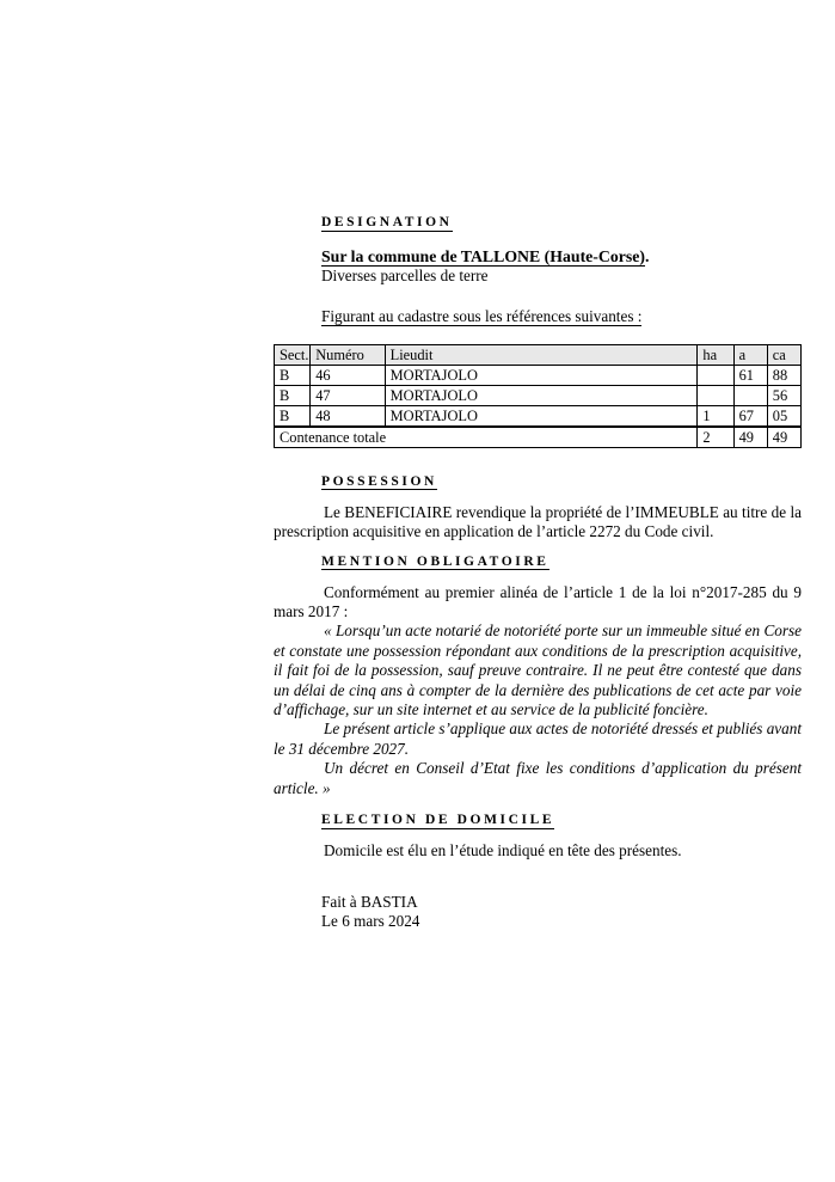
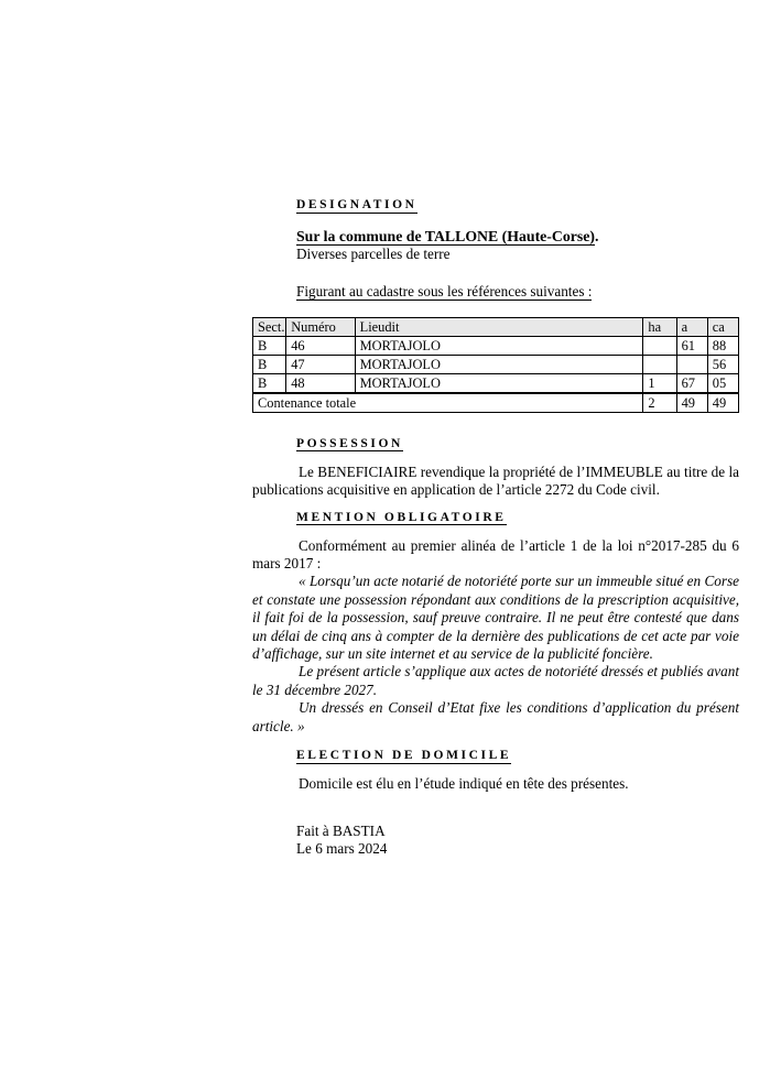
  DESIGNATION
  Sur la commune de TALLONE (Haute-Corse).
  Diverses parcelles de terre
  Figurant au cadastre sous les références suivantes :
  Sect.	Numéro	Lieudit	ha	a	ca
  B	46	MORTAJOLO		61	88
  B	47	MORTAJOLO			56
  B	48	MORTAJOLO	1	67	05
  Contenance totale	2	49	49
  POSSESSION
- Le BENEFICIAIRE revendique la propriété de l’IMMEUBLE au titre de la prescription acquisitive en application de l’article 2272 du Code civil.
+ Le BENEFICIAIRE revendique la propriété de l’IMMEUBLE au titre de la publications acquisitive en application de l’article 2272 du Code civil.
  MENTION OBLIGATOIRE
- Conformément au premier alinéa de l’article 1 de la loi n°2017-285 du 9 mars 2017 :
+ Conformément au premier alinéa de l’article 1 de la loi n°2017-285 du 6 mars 2017 :
  « Lorsqu’un acte notarié de notoriété porte sur un immeuble situé en Corse et constate une possession répondant aux conditions de la prescription acquisitive, il fait foi de la possession, sauf preuve contraire. Il ne peut être contesté que dans un délai de cinq ans à compter de la dernière des publications de cet acte par voie d’affichage, sur un site internet et au service de la publicité foncière.
  Le présent article s’applique aux actes de notoriété dressés et publiés avant le 31 décembre 2027.
- Un décret en Conseil d’Etat fixe les conditions d’application du présent article. »
+ Un dressés en Conseil d’Etat fixe les conditions d’application du présent article. »
  ELECTION DE DOMICILE
  Domicile est élu en l’étude indiqué en tête des présentes.
  Fait à BASTIA
  Le 6 mars 2024
